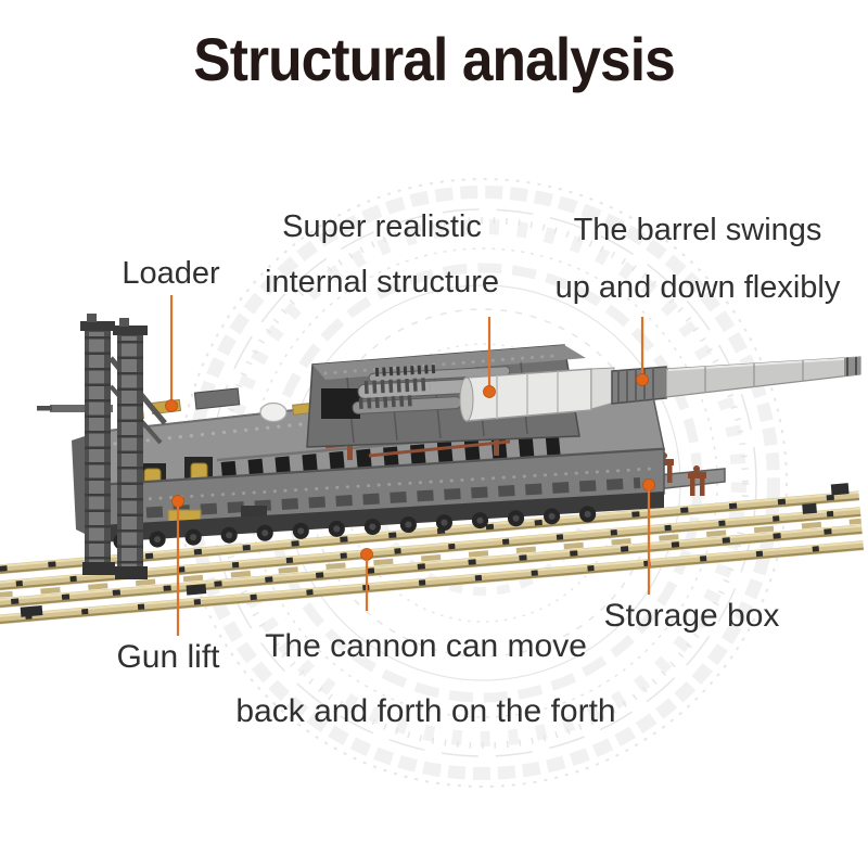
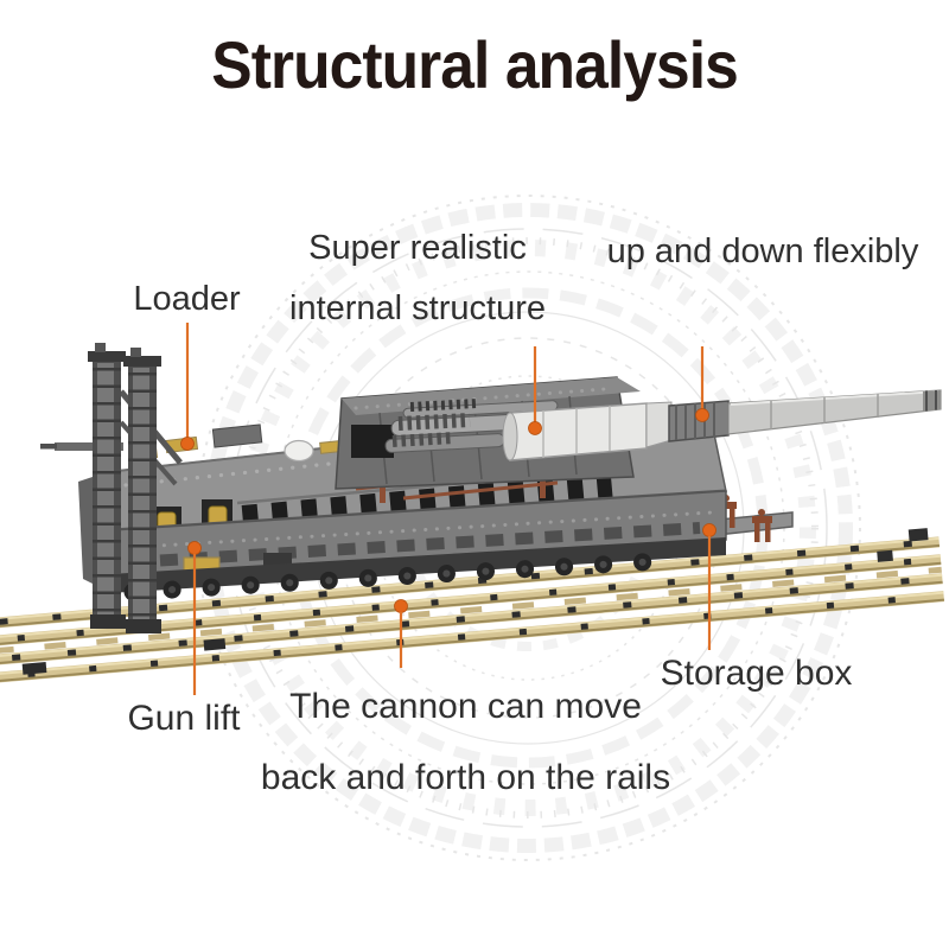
  Structural analysis
  Loader
  Super realistic
  internal structure
- The barrel swings
  up and down flexibly
  Gun lift
  The cannon can move
- back and forth on the forth
+ back and forth on the rails
  Storage box
